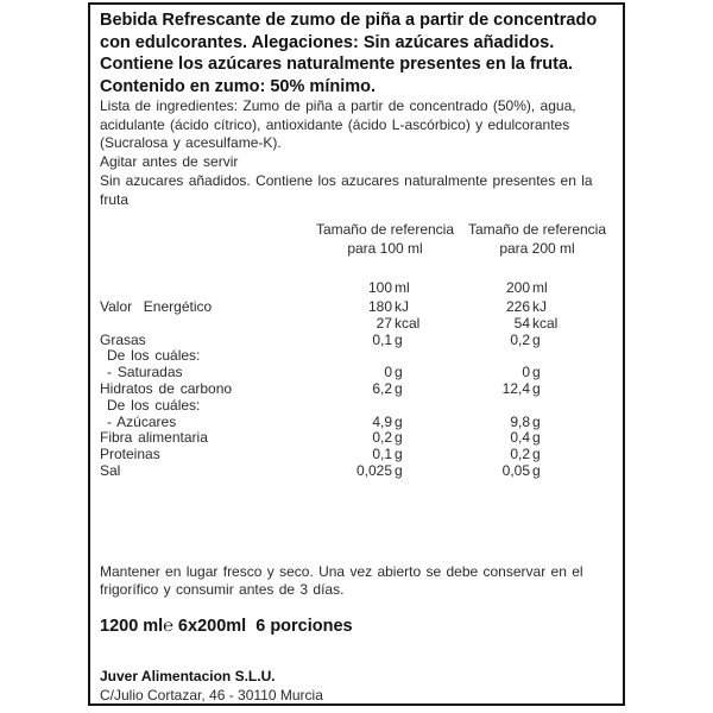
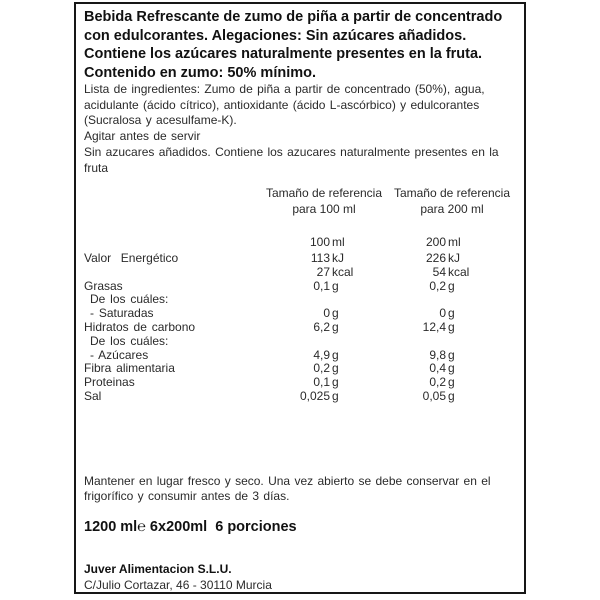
  Bebida Refrescante de zumo de piña a partir de concentrado
  con edulcorantes. Alegaciones: Sin azúcares añadidos.
  Contiene los azúcares naturalmente presentes en la fruta.
  Contenido en zumo: 50% mínimo.
  Lista de ingredientes: Zumo de piña a partir de concentrado (50%), agua,
  acidulante (ácido cítrico), antioxidante (ácido L-ascórbico) y edulcorantes
  (Sucralosa y acesulfame-K).
  Agitar antes de servir
  Sin azucares añadidos. Contiene los azucares naturalmente presentes en la fruta
  Tamaño de referencia
  para 100 ml
  Tamaño de referencia
  para 200 ml
  100 ml
  200 ml
  Valor Energético
- 180 kJ
+ 113 kJ
  226 kJ
  27 kcal
  54 kcal
  Grasas
  0,1 g
  0,2 g
  De los cuáles:
  - Saturadas
  0 g
  0 g
  Hidratos de carbono
  6,2 g
  12,4 g
  De los cuáles:
  - Azúcares
  4,9 g
  9,8 g
  Fibra alimentaria
  0,2 g
  0,4 g
  Proteinas
  0,1 g
  0,2 g
  Sal
  0,025 g
  0,05 g
  Mantener en lugar fresco y seco. Una vez abierto se debe conservar en el
  frigorífico y consumir antes de 3 días.
  1200 ml℮ 6x200ml 6 porciones
  Juver Alimentacion S.L.U.
  C/Julio Cortazar, 46 - 30110 Murcia
